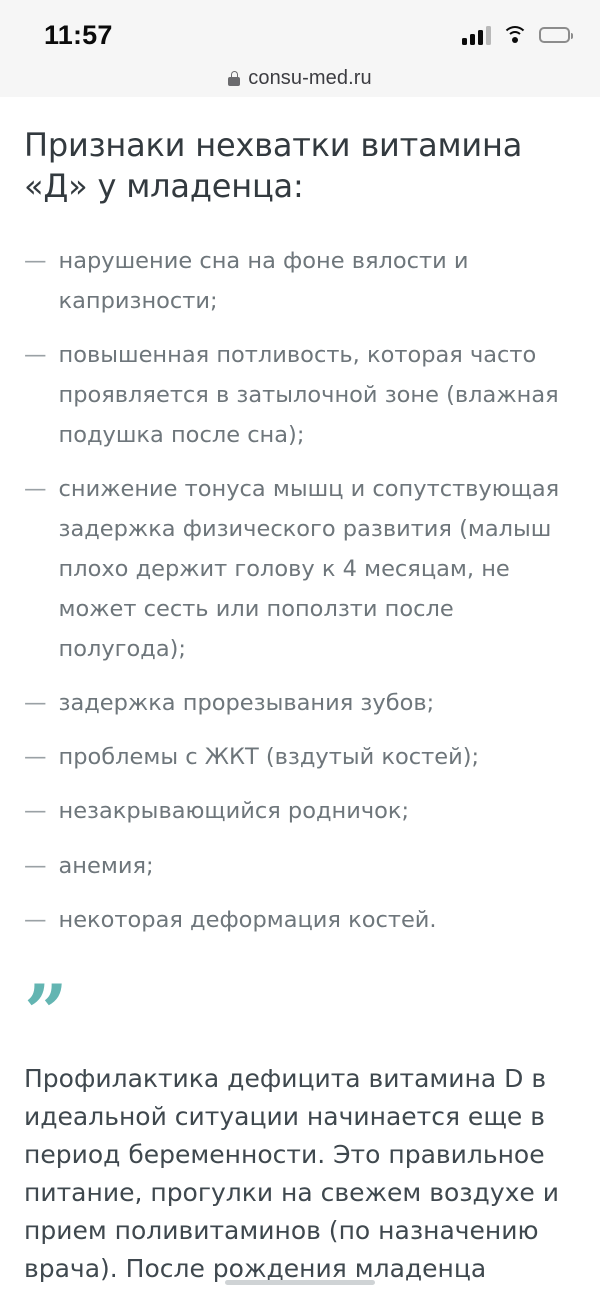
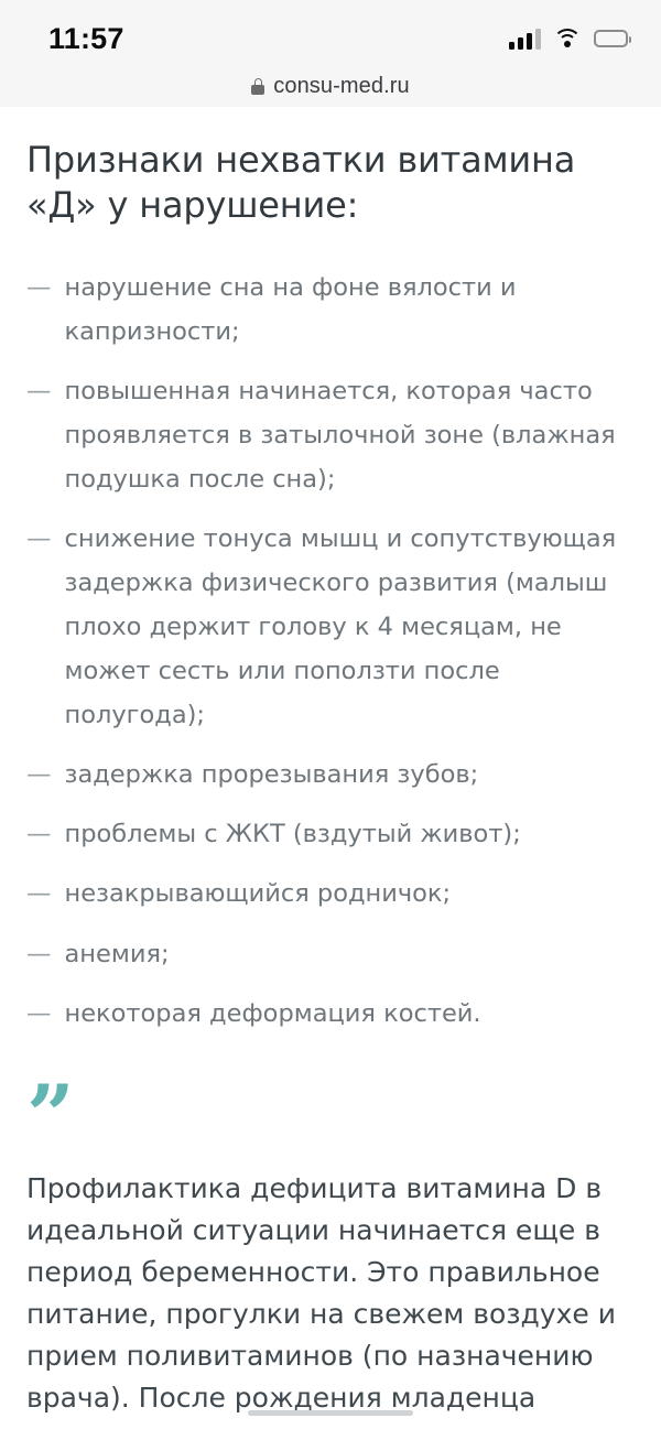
  11:57
  consu-med.ru
- Признаки нехватки витамина «Д» у младенца:
+ Признаки нехватки витамина «Д» у нарушение:
  —
  нарушение сна на фоне вялости и капризности;
  —
- повышенная потливость, которая часто проявляется в затылочной зоне (влажная подушка после сна);
+ повышенная начинается, которая часто проявляется в затылочной зоне (влажная подушка после сна);
  —
  снижение тонуса мышц и сопутствующая задержка физического развития (малыш плохо держит голову к 4 месяцам, не может сесть или поползти после полугода);
  —
  задержка прорезывания зубов;
  —
- проблемы с ЖКТ (вздутый костей);
+ проблемы с ЖКТ (вздутый живот);
  —
  незакрывающийся родничок;
  —
  анемия;
  —
  некоторая деформация костей.
  ”
  Профилактика дефицита витамина D в идеальной ситуации начинается еще в период беременности. Это правильное питание, прогулки на свежем воздухе и прием поливитаминов (по назначению врача). После рождения младенца
